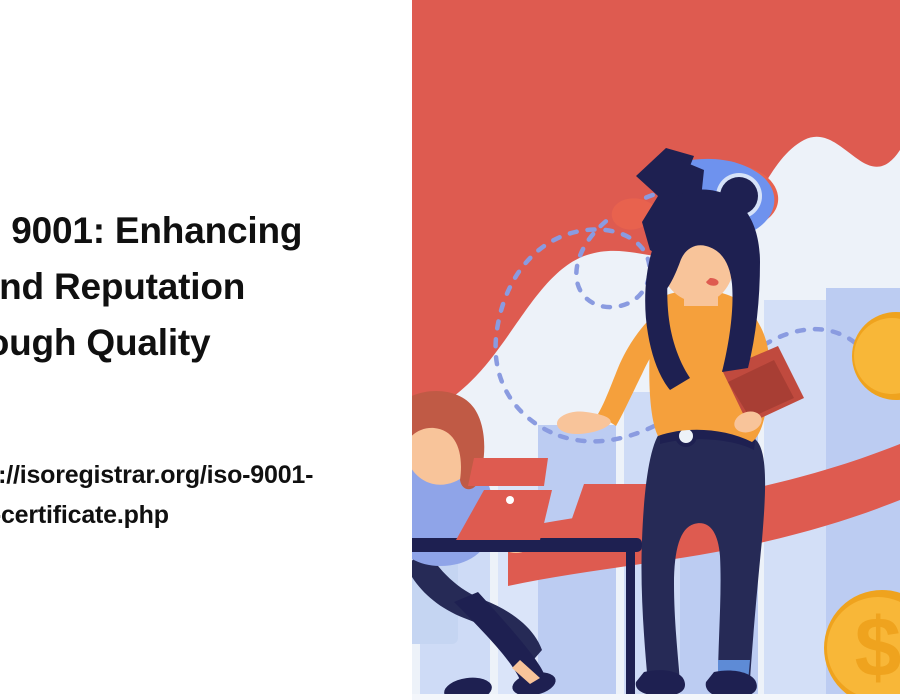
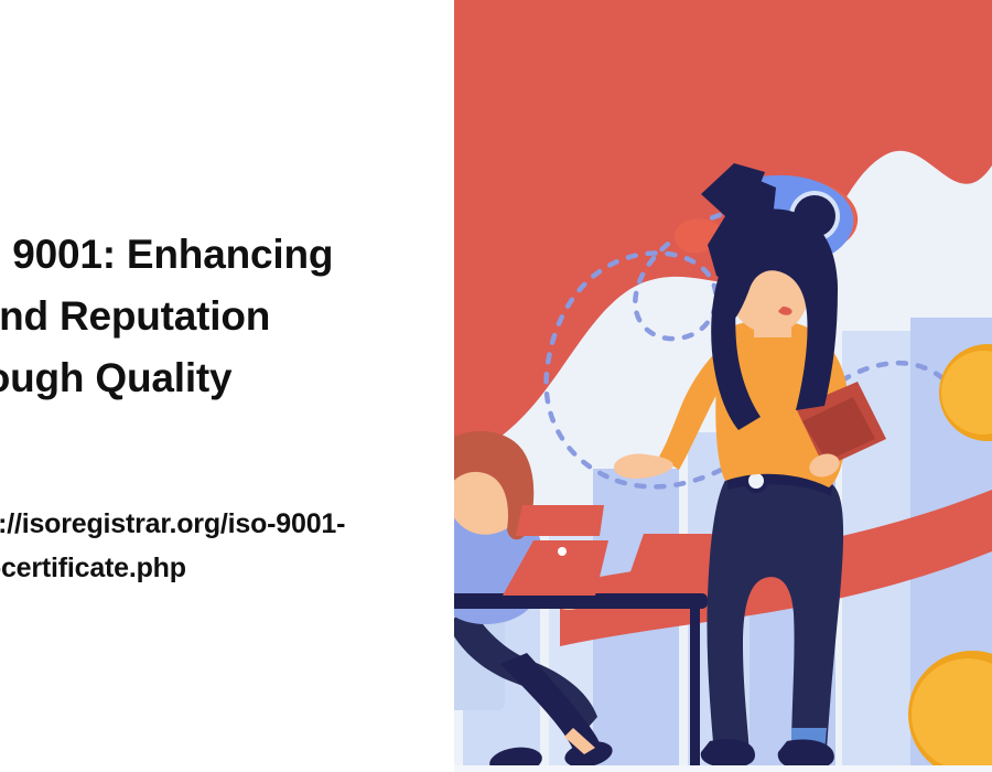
  9001: Enhancing
  nd Reputation
  ugh Quality
  ://isoregistrar.org/iso-9001-
  certificate.php
- $
